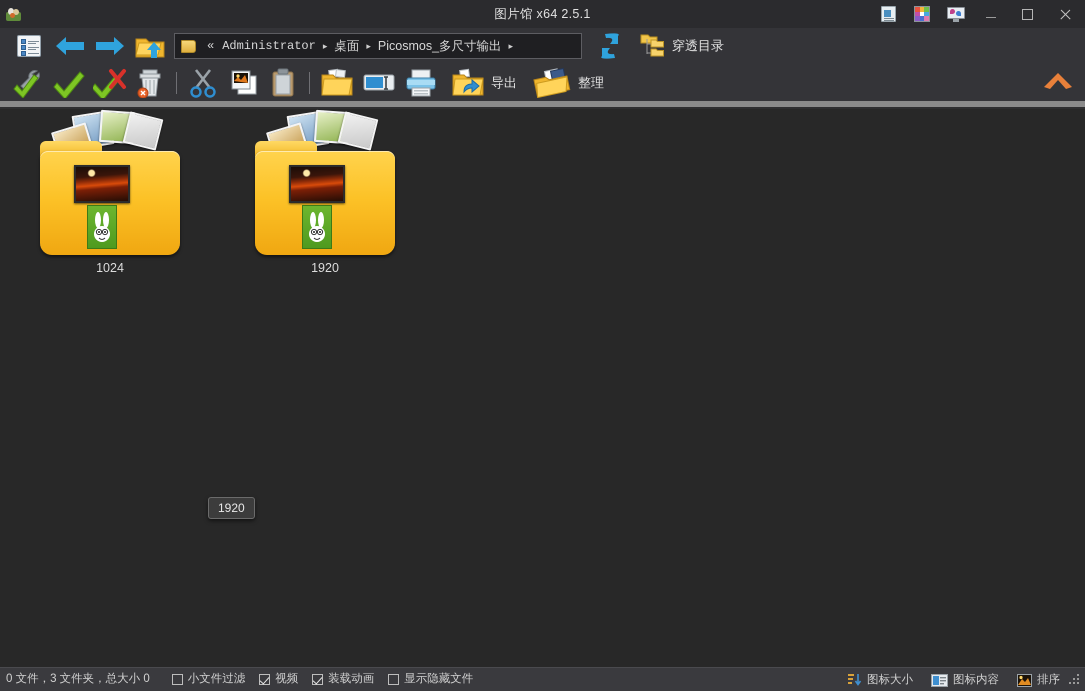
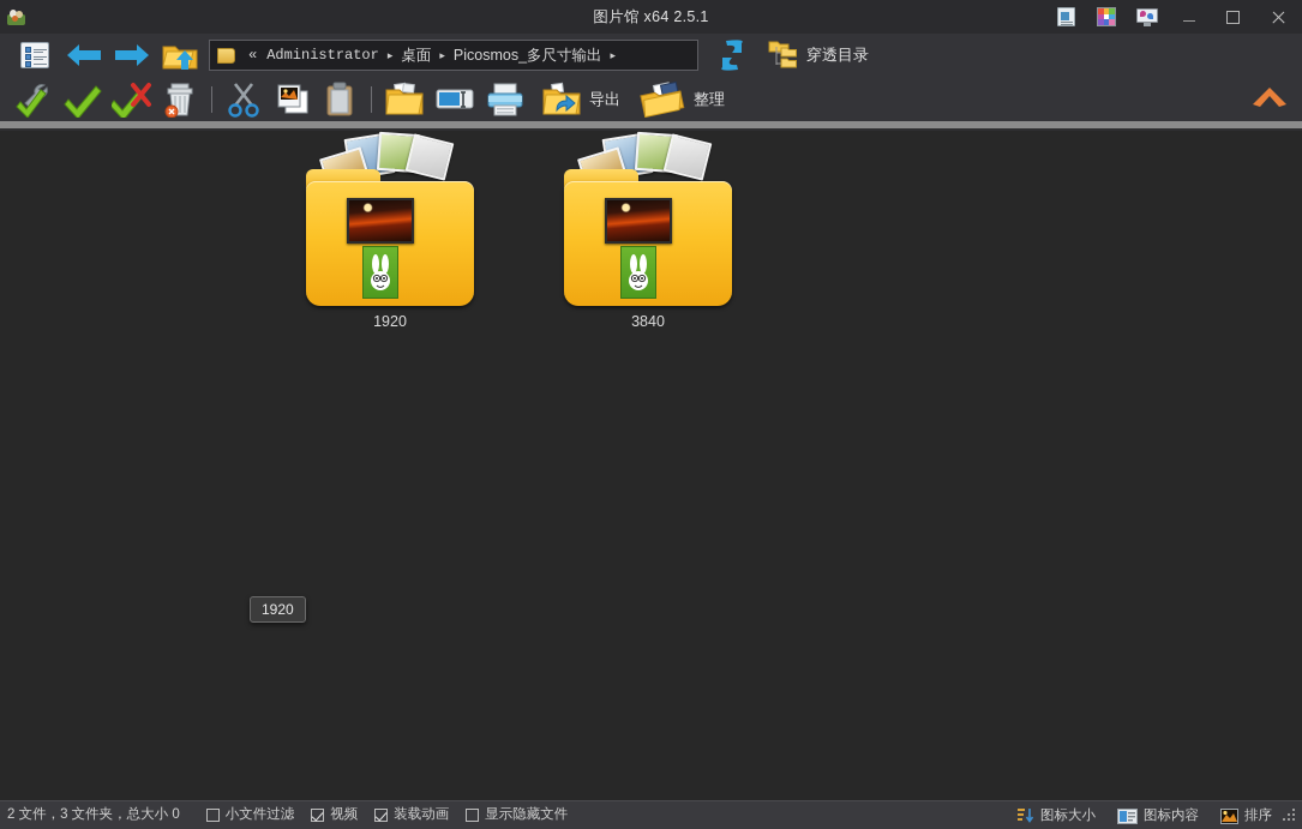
  图片馆 x64 2.5.1
  «
  Administrator
  ▸
  桌面
  ▸
  Picosmos_多尺寸输出
  ▸
  穿透目录
  导出
  整理
- 1024
  1920
+ 3840
  1920
- 0 文件，3 文件夹，总大小 0
+ 2 文件，3 文件夹，总大小 0
  小文件过滤
  视频
  装载动画
  显示隐藏文件
  图标大小
  图标内容
  排序
